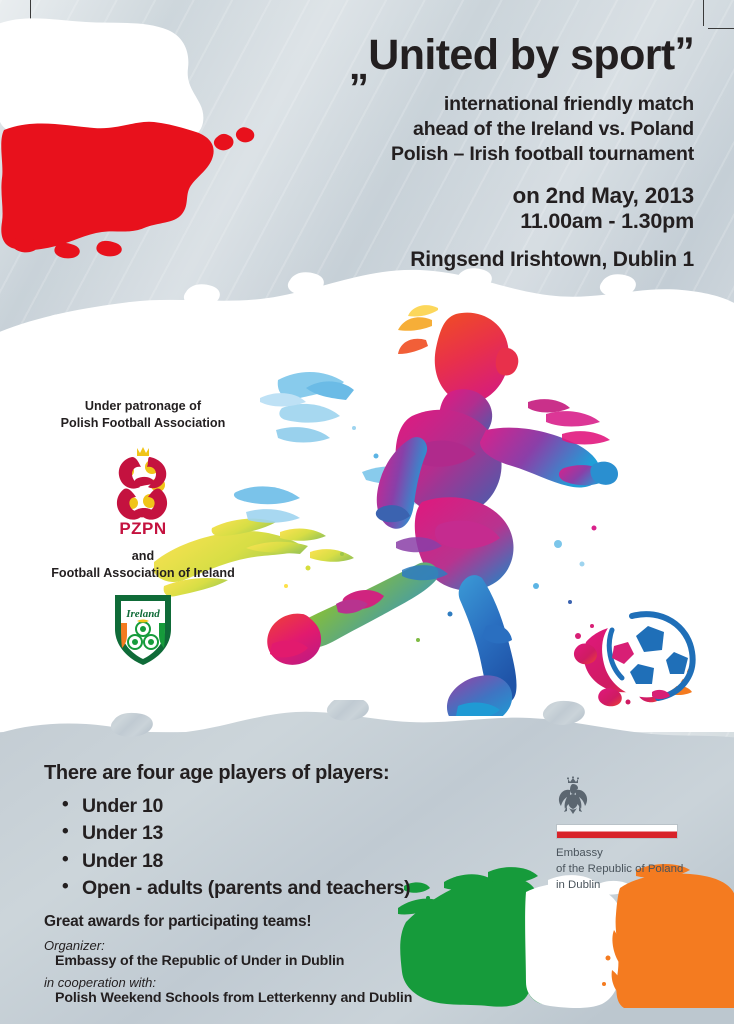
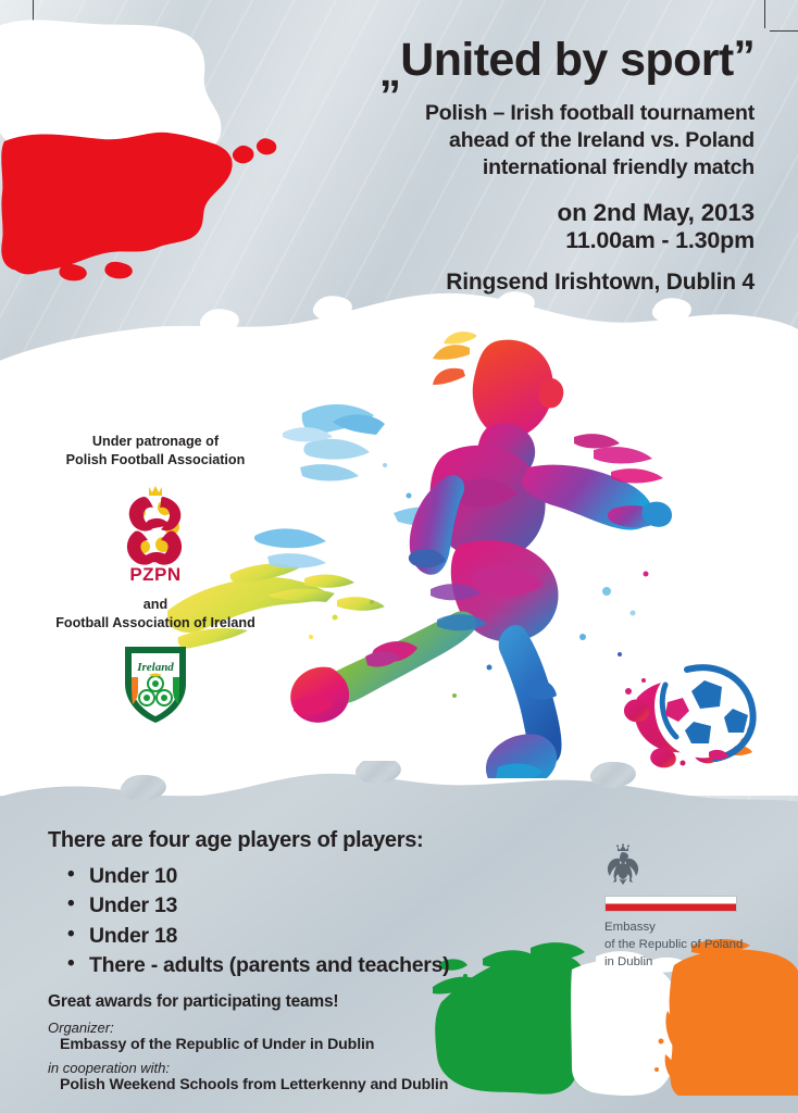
  „United by sport”
- international friendly match
+ Polish – Irish football tournament
  ahead of the Ireland vs. Poland
- Polish – Irish football tournament
+ international friendly match
  on 2nd May, 2013
  11.00am - 1.30pm
- Ringsend Irishtown, Dublin 1
+ Ringsend Irishtown, Dublin 4
  Under patronage of
  Polish Football Association
  PZPN
  and
  Football Association of Ireland
  Ireland
  There are four age players of players:
  Under 10
  Under 13
  Under 18
- Open - adults (parents and teachers)
+ There - adults (parents and teachers)
  Great awards for participating teams!
  Organizer:
  Embassy of the Republic of Under in Dublin
  in cooperation with:
  Polish Weekend Schools from Letterkenny and Dublin
  Embassy
  of the Republic of Poland
  in Dublin
